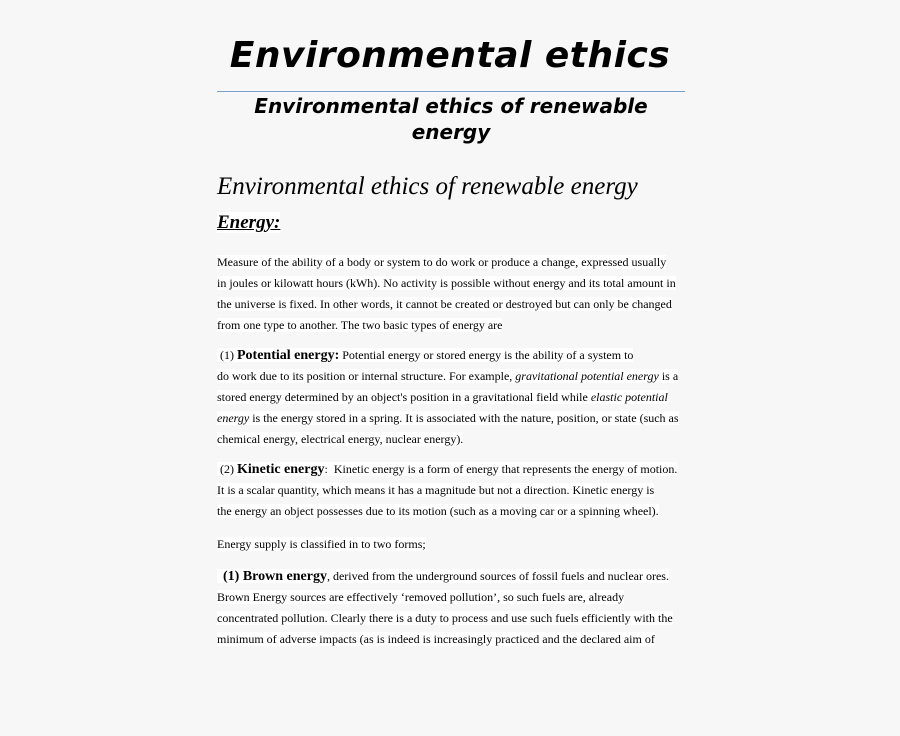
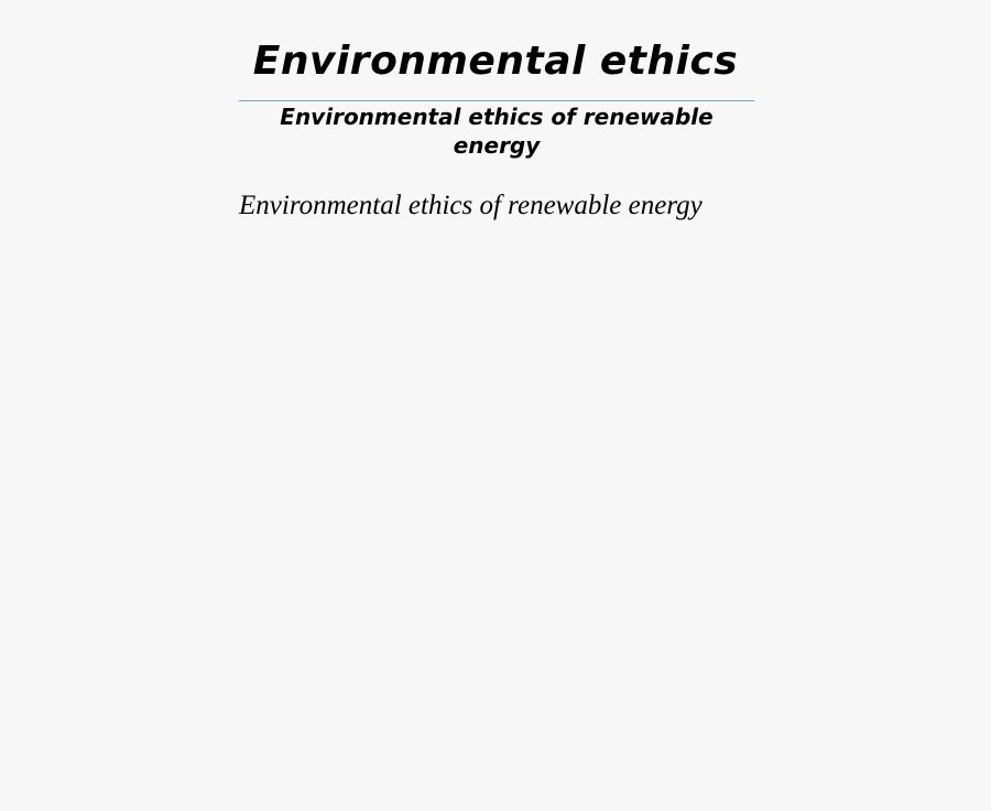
  Environmental ethics
  Environmental ethics of renewable energy
  Environmental ethics of renewable energy
- Energy:
- Measure of the ability of a body or system to do work or produce a change, expressed usually
- in joules or kilowatt hours (kWh). No activity is possible without energy and its total amount in
- the universe is fixed. In other words, it cannot be created or destroyed but can only be changed
- from one type to another. The two basic types of energy are
- (1) Potential energy: Potential energy or stored energy is the ability of a system to
- do work due to its position or internal structure. For example, gravitational potential energy is a
- stored energy determined by an object's position in a gravitational field while elastic potential
- energy is the energy stored in a spring. It is associated with the nature, position, or state (such as
- chemical energy, electrical energy, nuclear energy).
- (2) Kinetic energy: Kinetic energy is a form of energy that represents the energy of motion.
- It is a scalar quantity, which means it has a magnitude but not a direction. Kinetic energy is
- the energy an object possesses due to its motion (such as a moving car or a spinning wheel).
- Energy supply is classified in to two forms;
- (1) Brown energy, derived from the underground sources of fossil fuels and nuclear ores.
- Brown Energy sources are effectively ‘removed pollution’, so such fuels are, already
- concentrated pollution. Clearly there is a duty to process and use such fuels efficiently with the
- minimum of adverse impacts (as is indeed is increasingly practiced and the declared aim of
